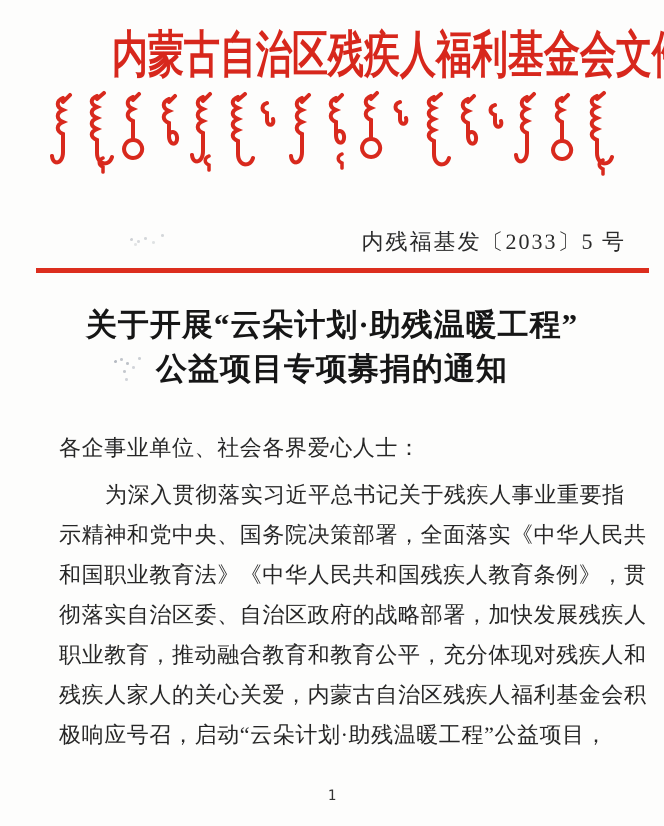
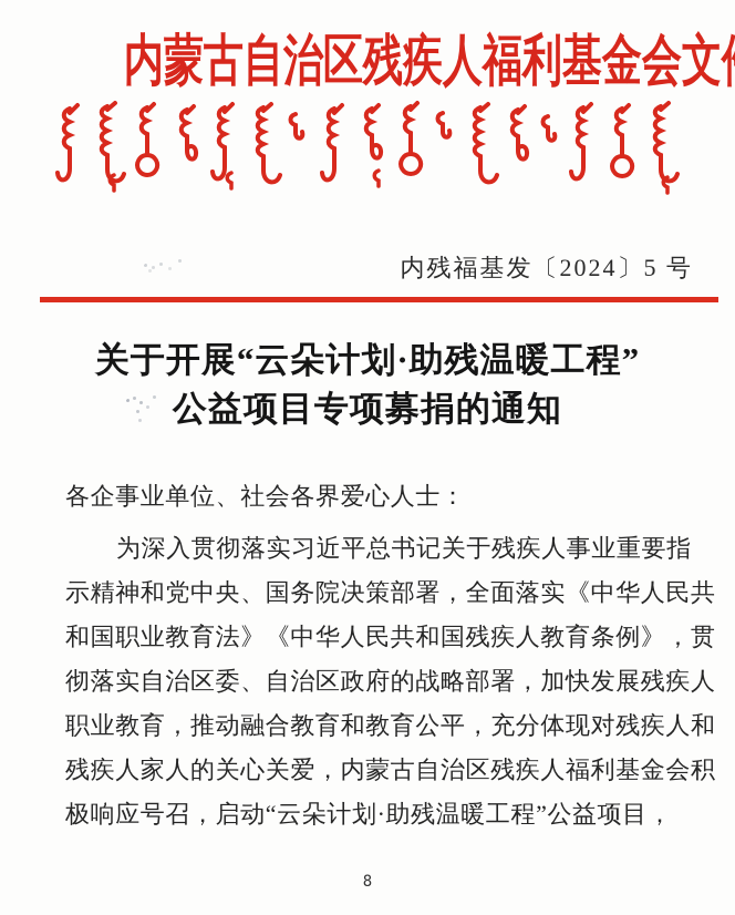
  内蒙古自治区残疾人福利基金会文
- 内残福基发〔2033〕5 号
+ 内残福基发〔2024〕5 号
  关于开展“云朵计划·助残温暖工程”
  公益项目专项募捐的通知
  各企事业单位、社会各界爱心人士：
  为深入贯彻落实习近平总书记关于残疾人事业重要指
  示精神和党中央、国务院决策部署，全面落实《中华人民共
  和国职业教育法》《中华人民共和国残疾人教育条例》，贯
  彻落实自治区委、自治区政府的战略部署，加快发展残疾人
  职业教育，推动融合教育和教育公平，充分体现对残疾人和
  残疾人家人的关心关爱，内蒙古自治区残疾人福利基金会积
  极响应号召，启动“云朵计划·助残温暖工程”公益项目，
- 1
+ 8
